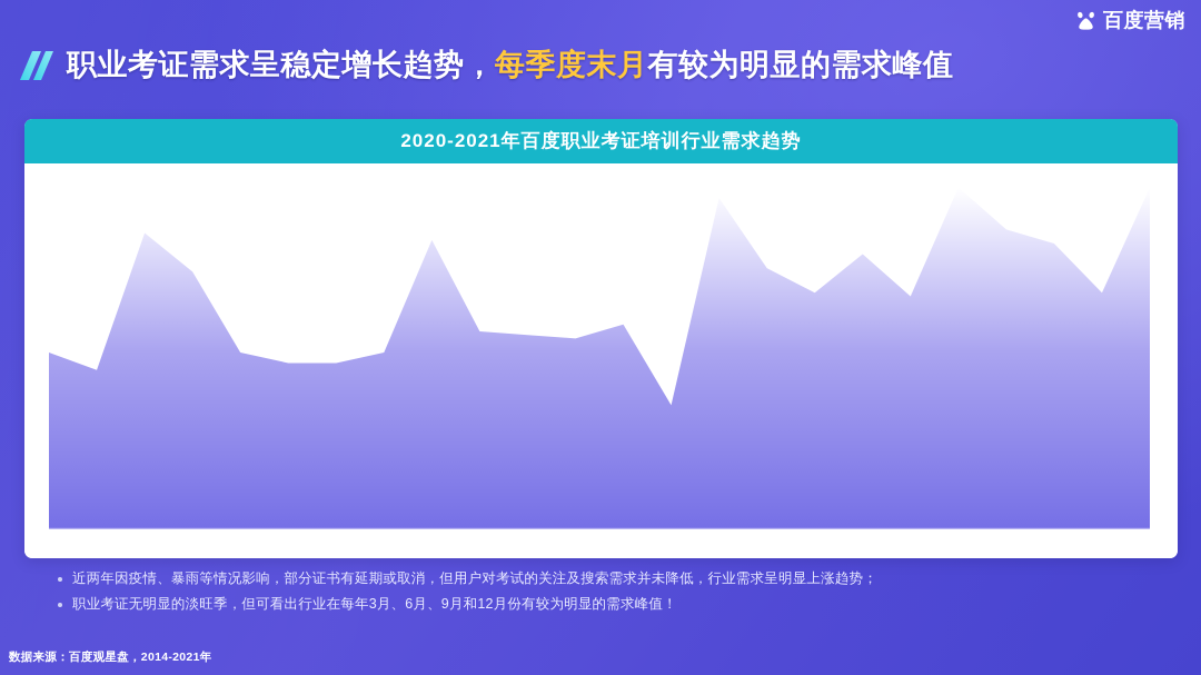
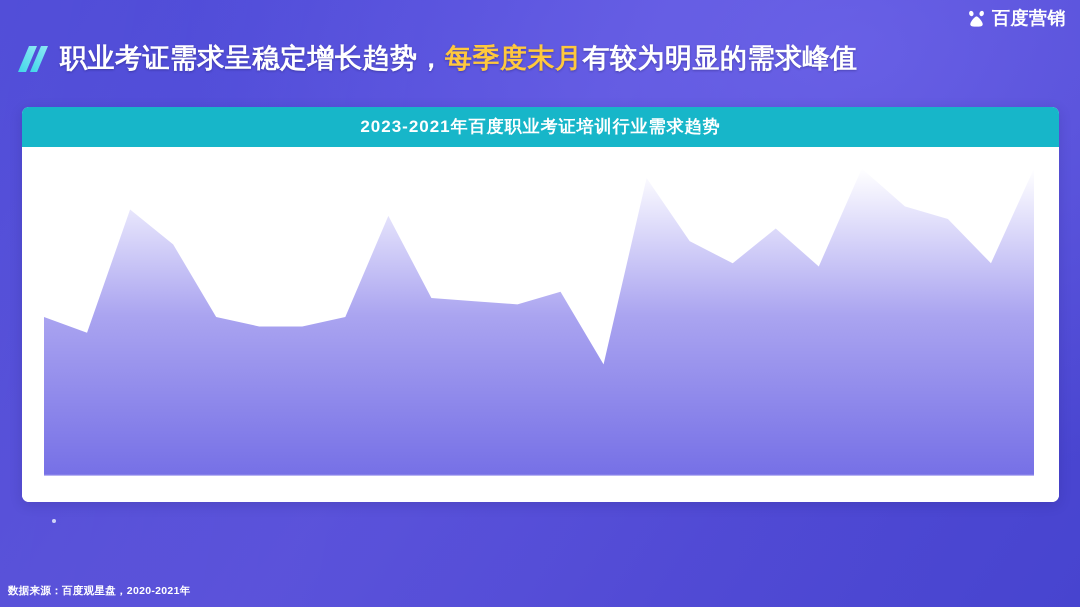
  百度营销
  职业考证需求呈稳定增长趋势，每季度末月有较为明显的需求峰值
- 2020-2021年百度职业考证培训行业需求趋势
+ 2023-2021年百度职业考证培训行业需求趋势
- 近两年因疫情、暴雨等情况影响，部分证书有延期或取消，但用户对考试的关注及搜索需求并未降低，行业需求呈明显上涨趋势；
- 职业考证无明显的淡旺季，但可看出行业在每年3月、6月、9月和12月份有较为明显的需求峰值！
- 数据来源：百度观星盘，2014-2021年
+ 数据来源：百度观星盘，2020-2021年
